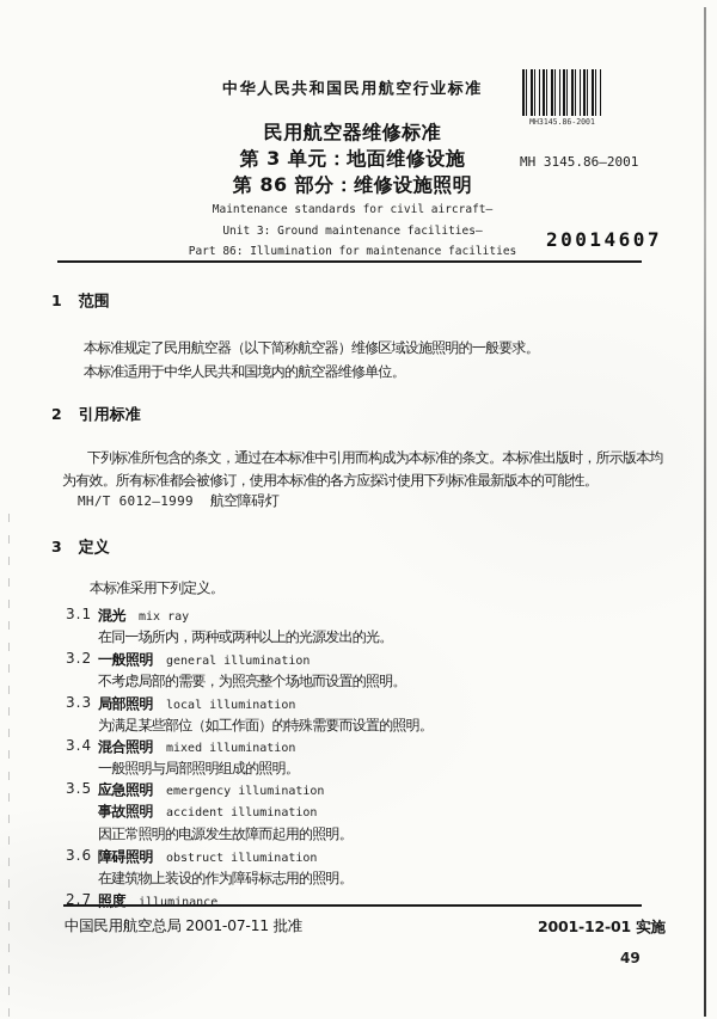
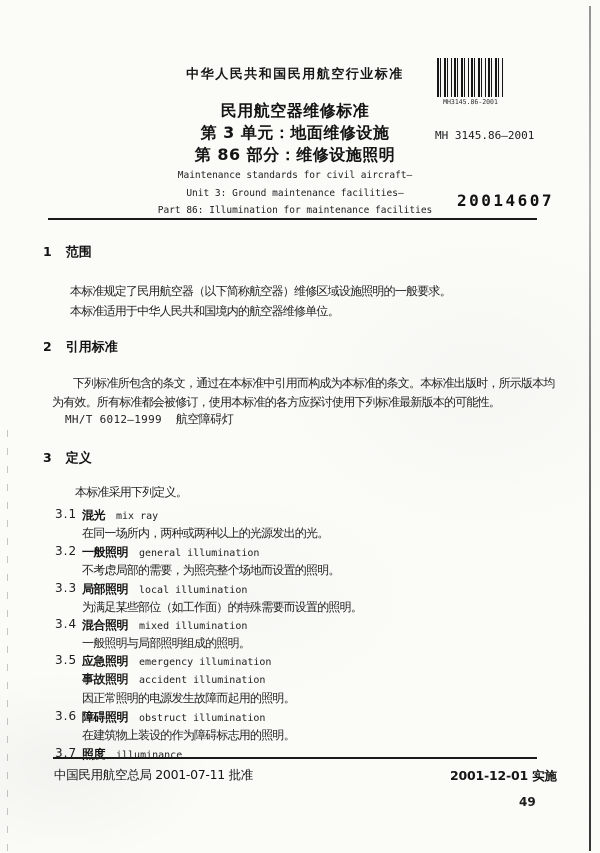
  中华人民共和国民用航空行业标准
  民用航空器维修标准
  第 3 单元：地面维修设施
  第 86 部分：维修设施照明
  Maintenance standards for civil aircraft—
  Unit 3: Ground maintenance facilities—
  Part 86: Illumination for maintenance facilities
  MH3145.86-2001
  MH 3145.86—2001
  20014607
  1 范围
  本标准规定了民用航空器（以下简称航空器）维修区域设施照明的一般要求。
  本标准适用于中华人民共和国境内的航空器维修单位。
  2 引用标准
  下列标准所包含的条文，通过在本标准中引用而构成为本标准的条文。本标准出版时，所示版本均
  为有效。所有标准都会被修订，使用本标准的各方应探讨使用下列标准最新版本的可能性。
  MH/T 6012—1999 航空障碍灯
  3 定义
  本标准采用下列定义。
  3.1
  混光 mix ray
  在同一场所内，两种或两种以上的光源发出的光。
  3.2
  一般照明 general illumination
  不考虑局部的需要，为照亮整个场地而设置的照明。
  3.3
  局部照明 local illumination
  为满足某些部位（如工作面）的特殊需要而设置的照明。
  3.4
  混合照明 mixed illumination
  一般照明与局部照明组成的照明。
  3.5
  应急照明 emergency illumination
  事故照明 accident illumination
  因正常照明的电源发生故障而起用的照明。
  3.6
  障碍照明 obstruct illumination
  在建筑物上装设的作为障碍标志用的照明。
- 2.7
+ 3.7
  照度 illuminance
  中国民用航空总局 2001-07-11 批准
  2001-12-01 实施
  49
